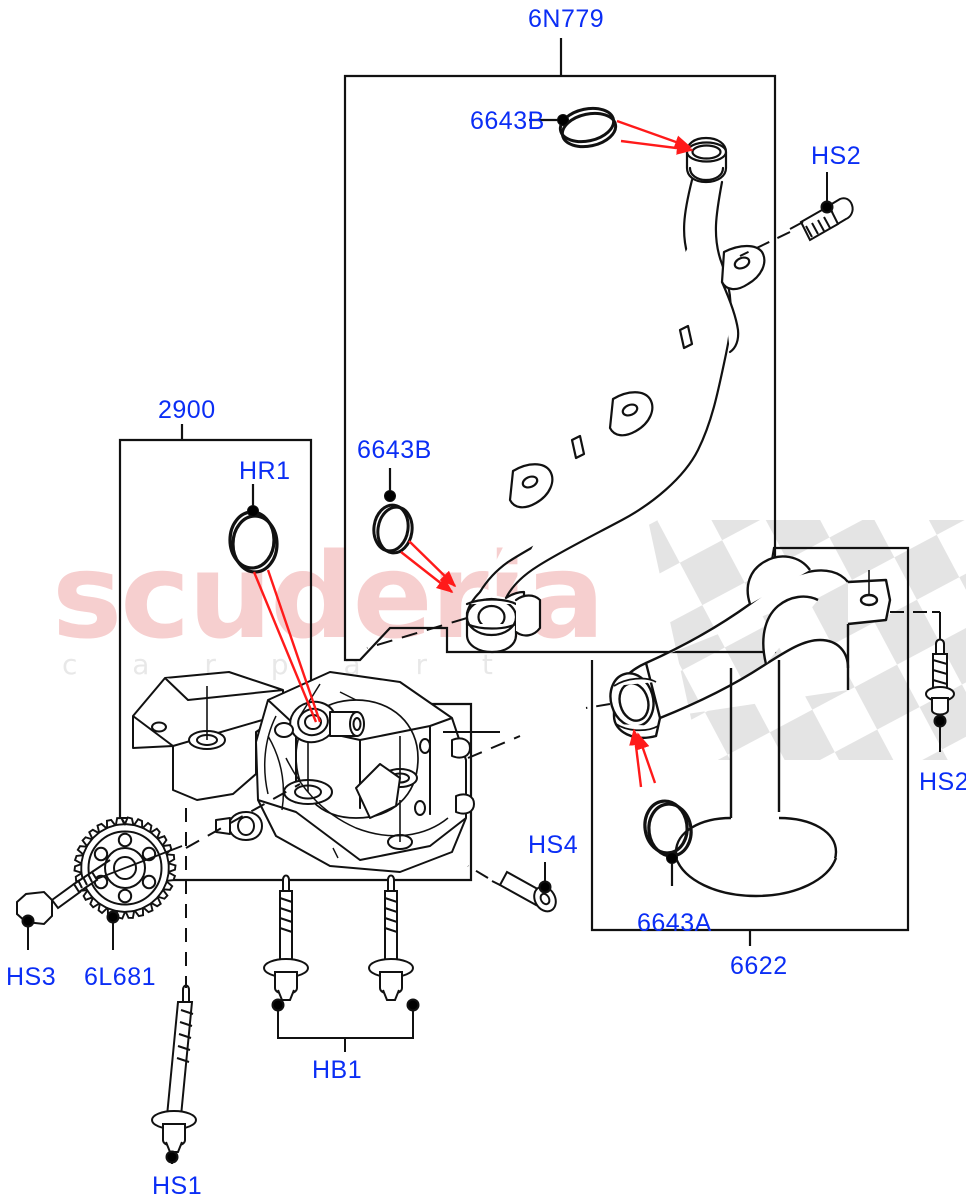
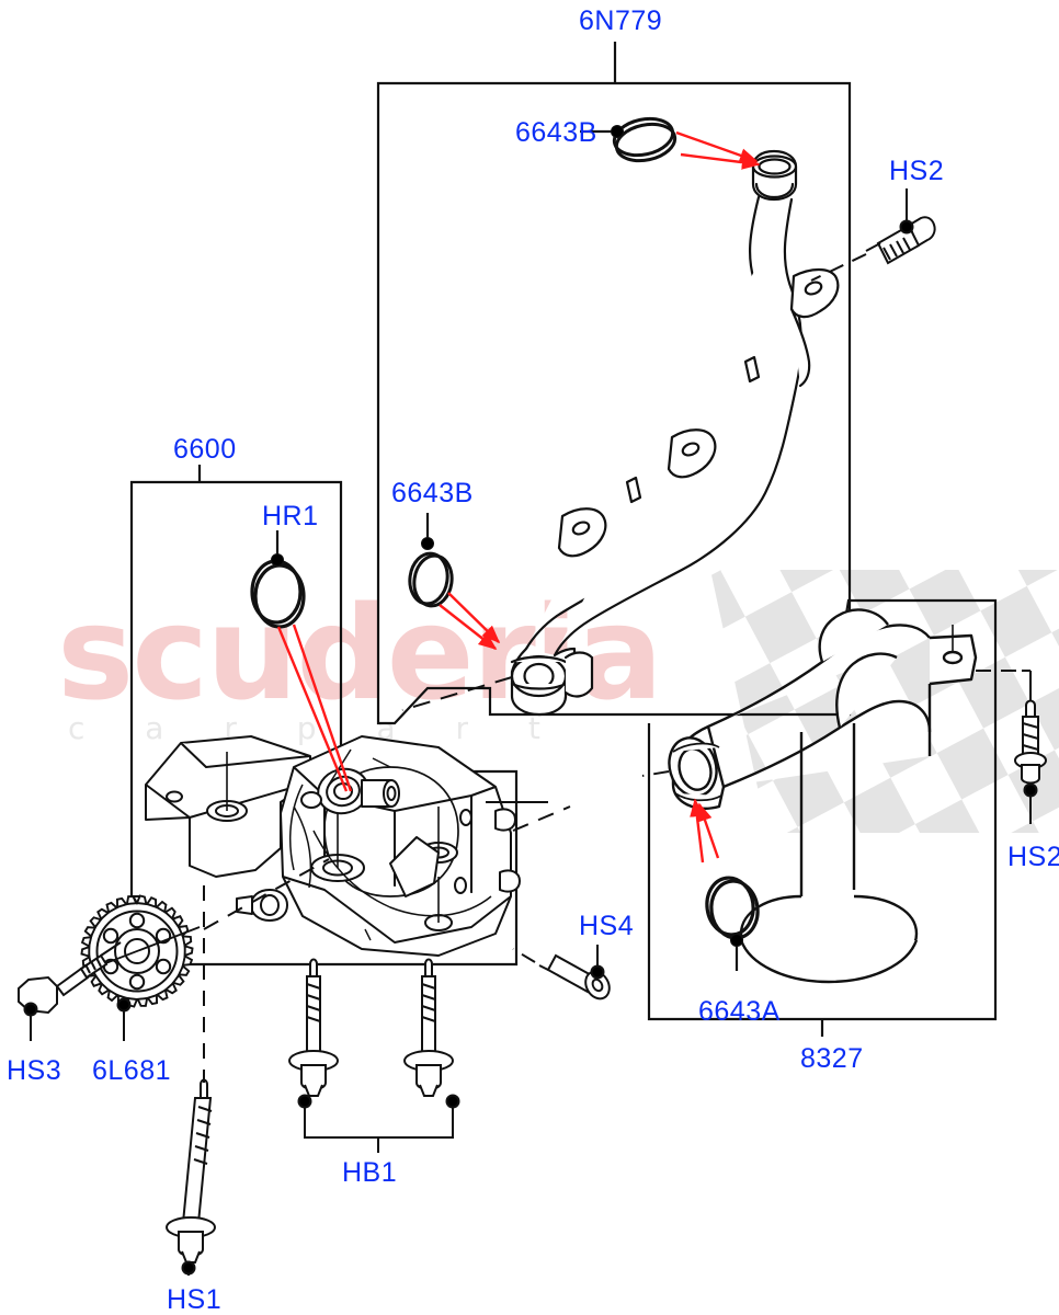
  scuera
  c a r a r t
  6N779
  6643B
  HS2
- 2900
+ 6600
  HR1
  6643B
  HS4
  6643A
  HS2
- 6622
+ 8327
  HS3
  6L681
  HB1
  HS1
